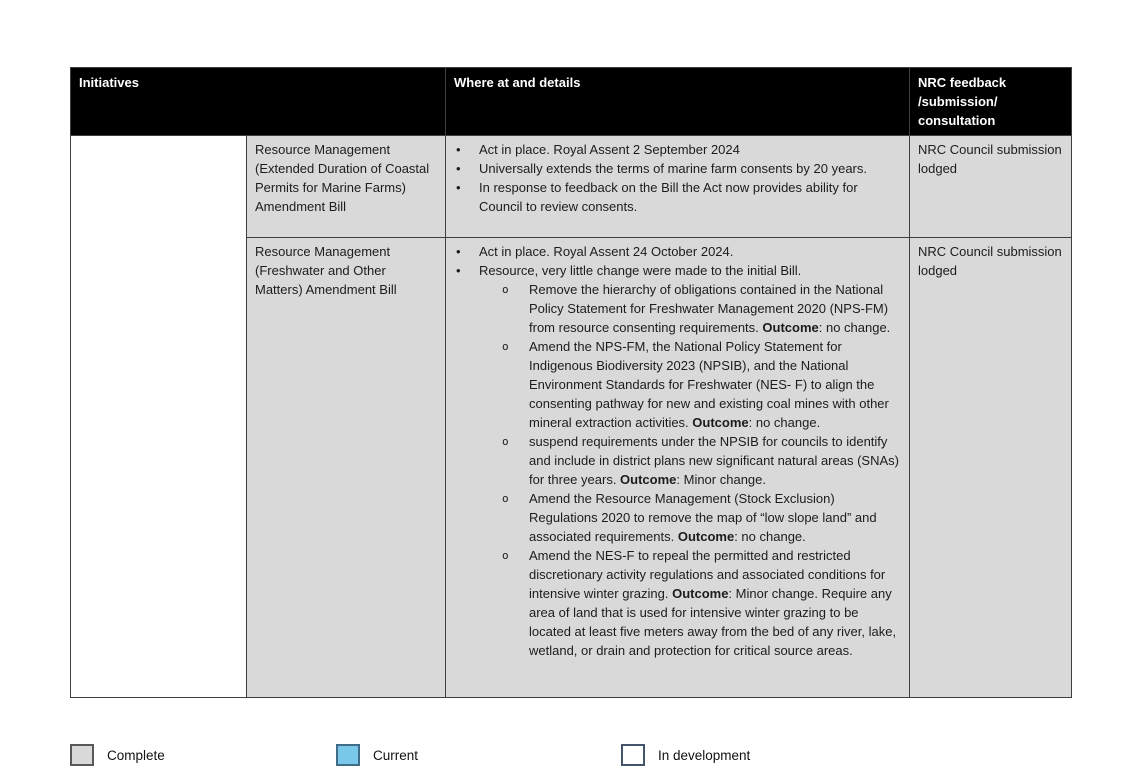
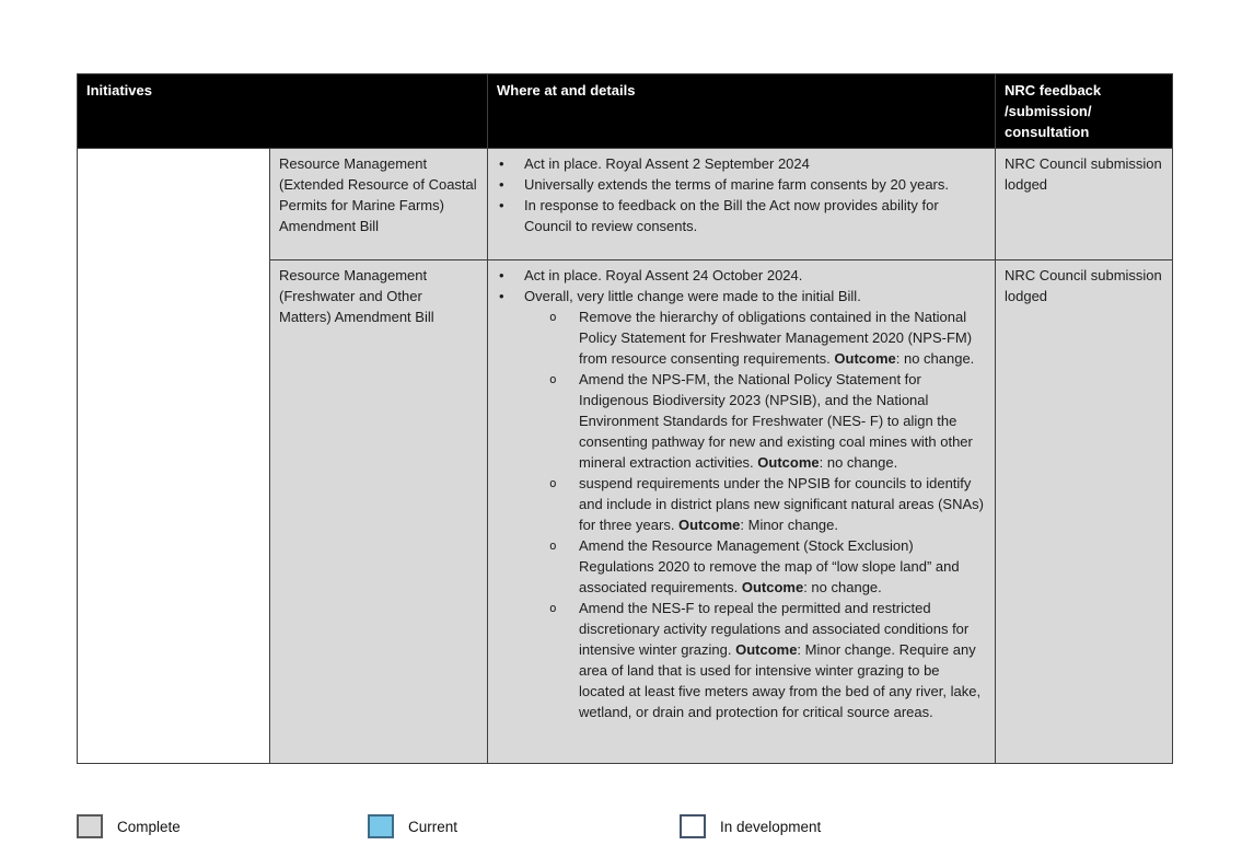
  Initiatives	Where at and details	NRC feedback /submission/ consultation
- 	Resource Management (Extended Duration of Coastal Permits for Marine Farms) Amendment Bill	• Act in place. Royal Assent 2 September 2024• Universally extends the terms of marine farm consents by 20 years.• In response to feedback on the Bill the Act now provides ability for Council to review consents.	NRC Council submission lodged
+ 	Resource Management (Extended Resource of Coastal Permits for Marine Farms) Amendment Bill	• Act in place. Royal Assent 2 September 2024• Universally extends the terms of marine farm consents by 20 years.• In response to feedback on the Bill the Act now provides ability for Council to review consents.	NRC Council submission lodged
- Resource Management (Freshwater and Other Matters) Amendment Bill	• Act in place. Royal Assent 24 October 2024.• Resource, very little change were made to the initial Bill.o Remove the hierarchy of obligations contained in the National Policy Statement for Freshwater Management 2020 (NPS-FM) from resource consenting requirements. Outcome: no change.o Amend the NPS-FM, the National Policy Statement for Indigenous Biodiversity 2023 (NPSIB), and the National Environment Standards for Freshwater (NES- F) to align the consenting pathway for new and existing coal mines with other mineral extraction activities. Outcome: no change.o suspend requirements under the NPSIB for councils to identify and include in district plans new significant natural areas (SNAs) for three years. Outcome: Minor change.o Amend the Resource Management (Stock Exclusion) Regulations 2020 to remove the map of “low slope land” and associated requirements. Outcome: no change.o Amend the NES-F to repeal the permitted and restricted discretionary activity regulations and associated conditions for intensive winter grazing. Outcome: Minor change. Require any area of land that is used for intensive winter grazing to be located at least five meters away from the bed of any river, lake, wetland, or drain and protection for critical source areas.	NRC Council submission lodged
+ Resource Management (Freshwater and Other Matters) Amendment Bill	• Act in place. Royal Assent 24 October 2024.• Overall, very little change were made to the initial Bill.o Remove the hierarchy of obligations contained in the National Policy Statement for Freshwater Management 2020 (NPS-FM) from resource consenting requirements. Outcome: no change.o Amend the NPS-FM, the National Policy Statement for Indigenous Biodiversity 2023 (NPSIB), and the National Environment Standards for Freshwater (NES- F) to align the consenting pathway for new and existing coal mines with other mineral extraction activities. Outcome: no change.o suspend requirements under the NPSIB for councils to identify and include in district plans new significant natural areas (SNAs) for three years. Outcome: Minor change.o Amend the Resource Management (Stock Exclusion) Regulations 2020 to remove the map of “low slope land” and associated requirements. Outcome: no change.o Amend the NES-F to repeal the permitted and restricted discretionary activity regulations and associated conditions for intensive winter grazing. Outcome: Minor change. Require any area of land that is used for intensive winter grazing to be located at least five meters away from the bed of any river, lake, wetland, or drain and protection for critical source areas.	NRC Council submission lodged
  Complete
  Current
  In development
